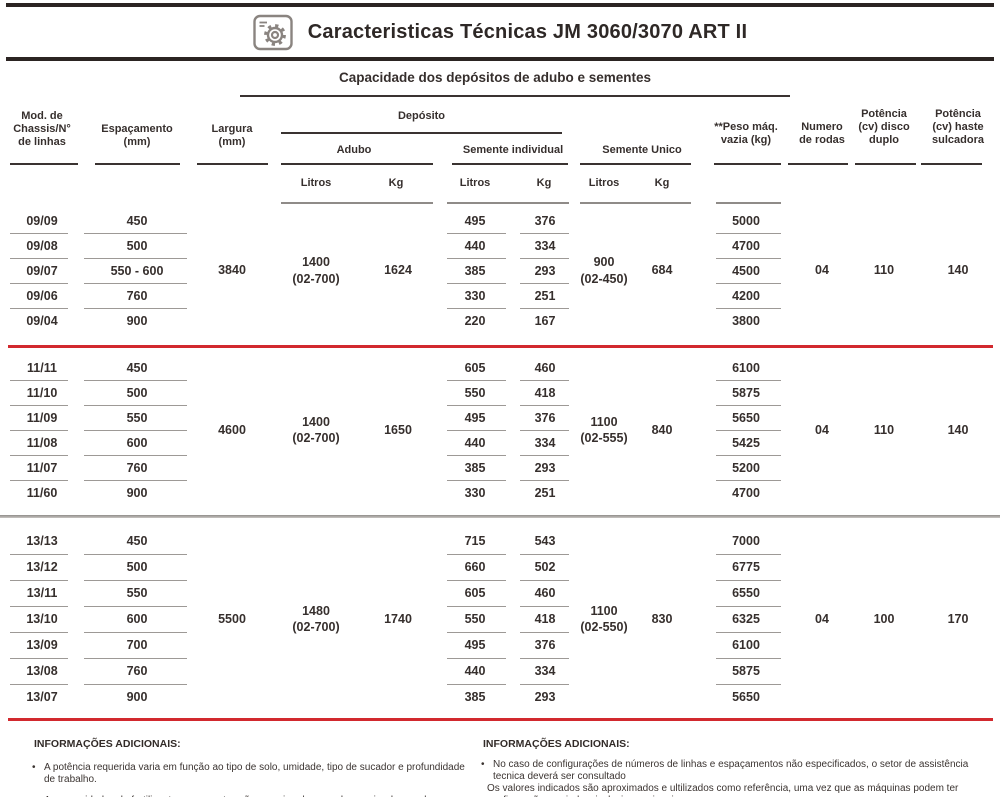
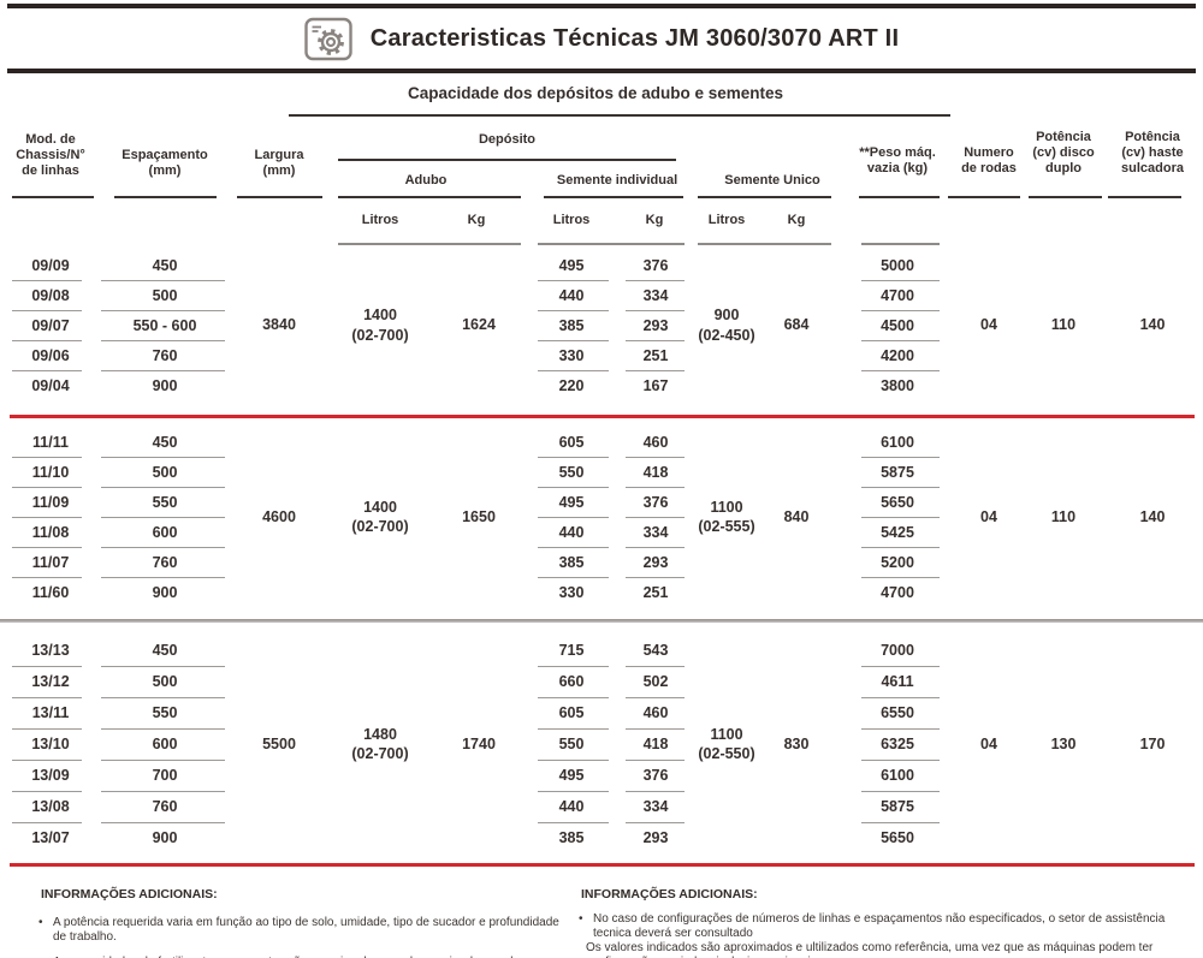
  Caracteristicas Técnicas JM 3060/3070 ART II
  Capacidade dos depósitos de adubo e sementes
  Depósito
  Mod. de
  Chassis/N°
  de linhas
  Espaçamento
  (mm)
  Largura
  (mm)
  Adubo
  Semente individual
  Semente Unico
  **Peso máq.
  vazia (kg)
  Numero
  de rodas
  Potência
  (cv) disco
  duplo
  Potência
  (cv) haste
  sulcadora
  Litros
  Kg
  Litros
  Kg
  Litros
  Kg
  09/09
  09/08
  09/07
  09/06
  09/04
  450
  500
  550 - 600
  760
  900
  3840
  1400
  (02-700)
  1624
  495
  440
  385
  330
  220
  376
  334
  293
  251
  167
  900
  (02-450)
  684
  5000
  4700
  4500
  4200
  3800
  04
  110
  140
  11/11
  11/10
  11/09
  11/08
  11/07
  11/60
  450
  500
  550
  600
  760
  900
  4600
  1400
  (02-700)
  1650
  605
  550
  495
  440
  385
  330
  460
  418
  376
  334
  293
  251
  1100
  (02-555)
  840
  6100
  5875
  5650
  5425
  5200
  4700
  04
  110
  140
  13/13
  13/12
  13/11
  13/10
  13/09
  13/08
  13/07
  450
  500
  550
  600
  700
  760
  900
  5500
  1480
  (02-700)
  1740
  715
  660
  605
  550
  495
  440
  385
  543
  502
  460
  418
  376
  334
  293
  1100
  (02-550)
  830
  7000
- 6775
+ 4611
  6550
  6325
  6100
  5875
  5650
  04
- 100
+ 130
  170
  INFORMAÇÕES ADICIONAIS:
  •
  A potência requerida varia em função ao tipo de solo, umidade, tipo de sucador e profundidade de trabalho.
  INFORMAÇÕES ADICIONAIS:
  •
  No caso de configurações de números de linhas e espaçamentos não especificados, o setor de assistência tecnica deverá ser consultado
